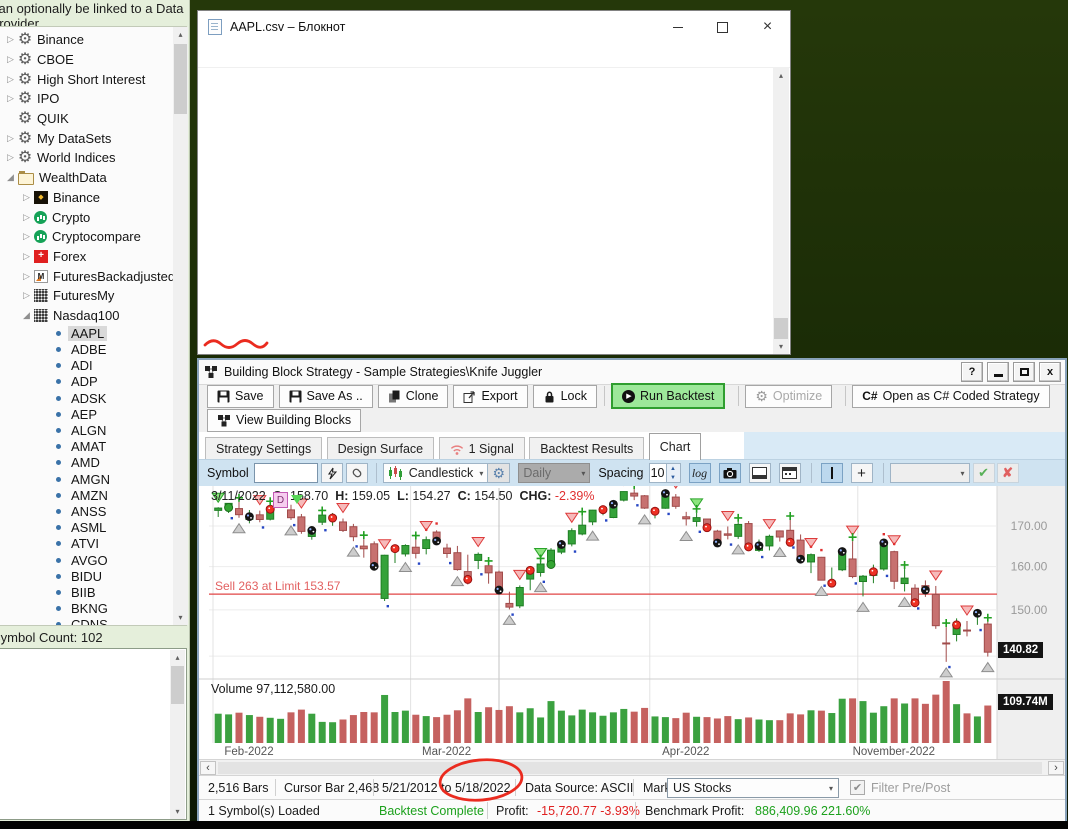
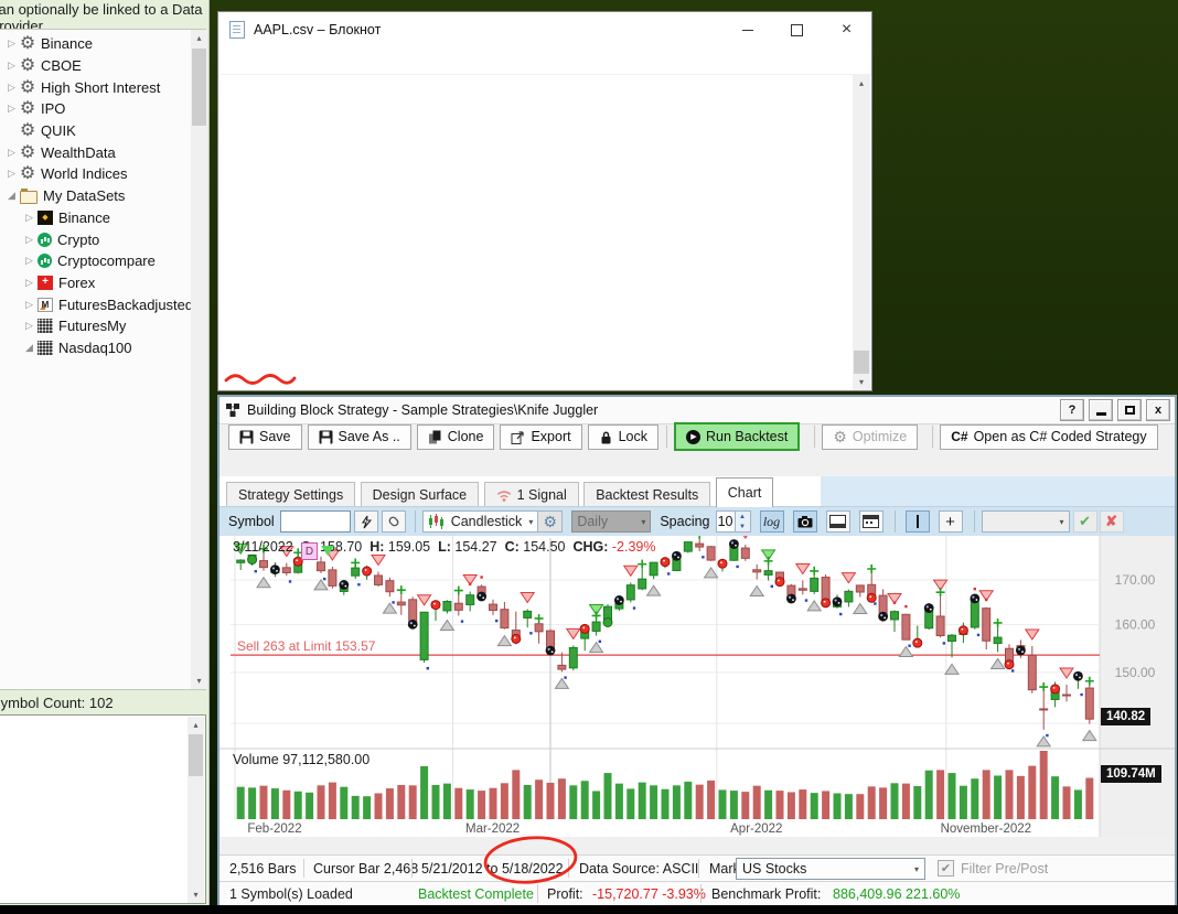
  an optionally be linked to a Data
  rovider.
  ▷
  Binance
  ▷
  CBOE
  ▷
  High Short Interest
  ▷
  IPO
  QUIK
  ▷
- My DataSets
+ WealthData
  ▷
  World Indices
  ◢
- WealthData
+ My DataSets
  ▷
  Binance
  ▷
  Crypto
  ▷
  Cryptocompare
  ▷
  Forex
  ▷
  FuturesBackadjusted
  ▷
  FuturesMy
  ◢
  Nasdaq100
- AAPL
- ADBE
- ADI
- ADP
- ADSK
- AEP
- ALGN
- AMAT
- AMD
- AMGN
- AMZN
- ANSS
- ASML
- ATVI
- AVGO
- BIDU
- BIIB
- BKNG
- CDNS
  ▴
  ▾
  ymbol Count: 102
  ▴
  ▾
  AAPL.csv – Блокнот
  ×
  ▴
  ▾
  Building Block Strategy - Sample Strategies\Knife Juggler
  ?
  x
  Save
  Save As ..
  Clone
  Export
  Lock
  Run Backtest
  ⚙
  Optimize
  C#
  Open as C# Coded Strategy
- View Building Blocks
  Strategy Settings
  Design Surface
  1 Signal
  Backtest Results
  Chart
  Symbol
  Candlestick
  ▾
  ⚙
  Daily
  ▾
  Spacing
  10
  log
  +
  ▾
  ✔
  ✘
  170.00
  160.00
  150.00
  Feb-2022
  Mar-2022
  Apr-2022
  November-2022
  3/11/2022 158.70 H: 159.05 L: 154.27 C: 154.50 CHG: -2.39%
  D
  Sell 263 at Limit 153.57
  Volume 97,112,580.00
  140.82
  109.74M
- ‹
- ›
  2,516 Bars
  Cursor Bar 2,468
  5/21/2012o 5/18/2022
  Data Source: ASCII
  US Stocks
  ▾
  ✔
  Filter Pre/Post
  1 Symbol(s) Loaded
  Backtest Complete
  Profit:
  -15,720.77 -3.93
  Benchmark Profit:
  886,409.96 221.60%
